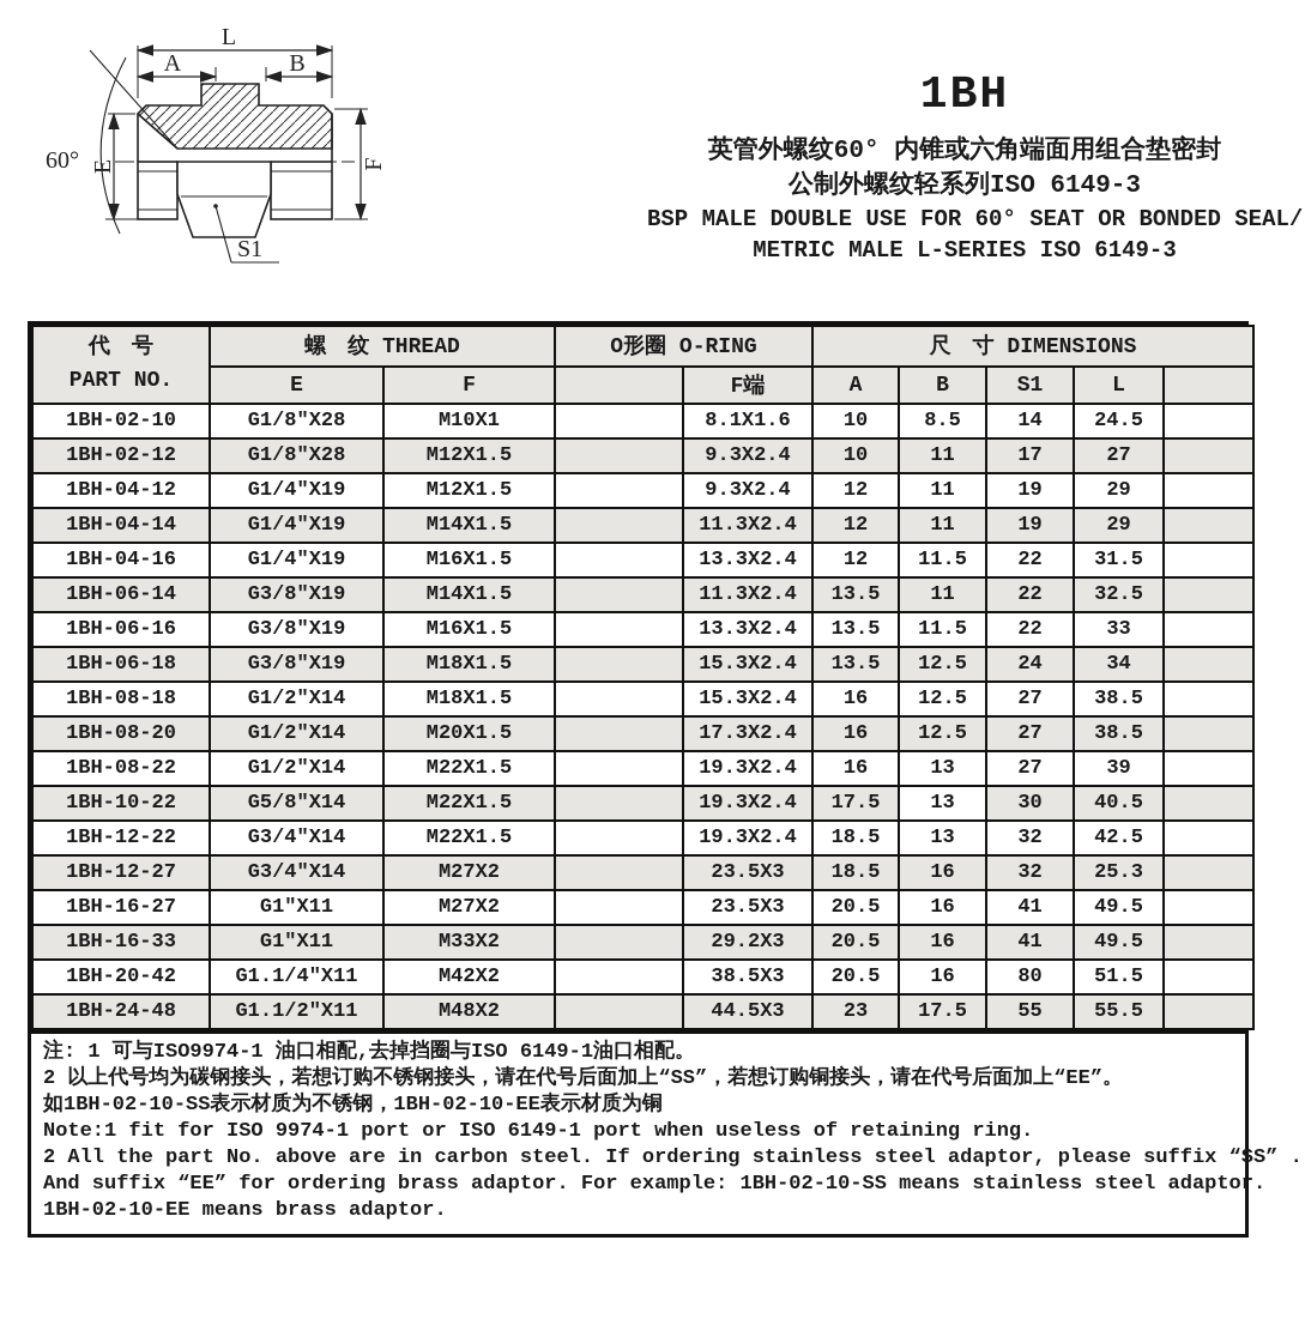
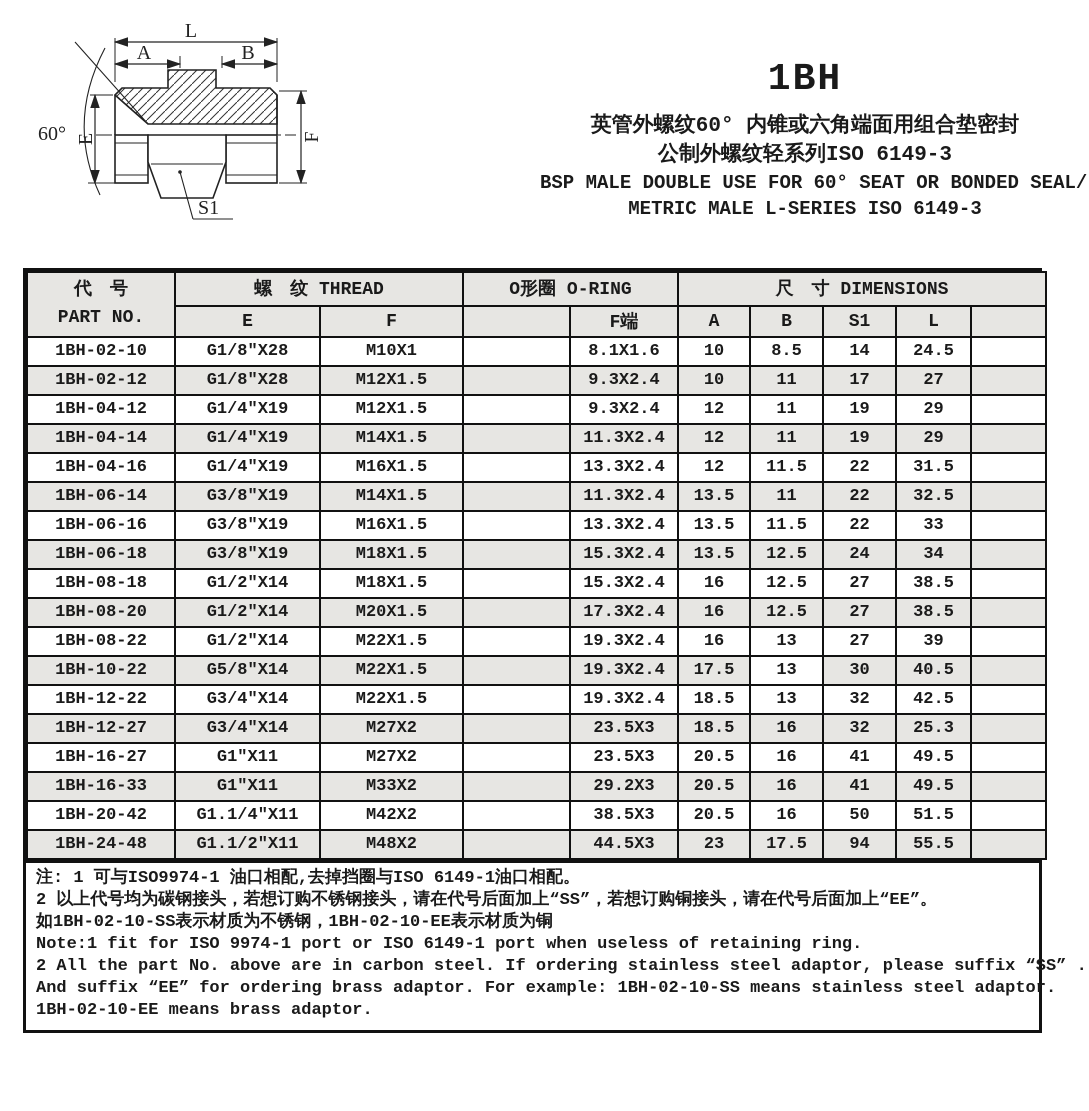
  L
  A
  B
  S1
  60°
  1BH
  英管外螺纹60° 内锥或六角端面用组合垫密封
  公制外螺纹轻系列ISO 6149-3
  BSP MALE DOUBLE USE FOR 60° SEAT OR BONDED SEAL/
  METRIC MALE L-SERIES ISO 6149-3
  代 号 PART NO.	螺 纹 THREAD	O形圈 O-RING	尺 寸 DIMENSIONS
  E	F		F端	A	B	S1	L
  1BH-02-10	G1/8″X28	M10X1		8.1X1.6	10	8.5	14	24.5
  1BH-02-12	G1/8″X28	M12X1.5		9.3X2.4	10	11	17	27
  1BH-04-12	G1/4″X19	M12X1.5		9.3X2.4	12	11	19	29
  1BH-04-14	G1/4″X19	M14X1.5		11.3X2.4	12	11	19	29
  1BH-04-16	G1/4″X19	M16X1.5		13.3X2.4	12	11.5	22	31.5
  1BH-06-14	G3/8″X19	M14X1.5		11.3X2.4	13.5	11	22	32.5
  1BH-06-16	G3/8″X19	M16X1.5		13.3X2.4	13.5	11.5	22	33
  1BH-06-18	G3/8″X19	M18X1.5		15.3X2.4	13.5	12.5	24	34
  1BH-08-18	G1/2″X14	M18X1.5		15.3X2.4	16	12.5	27	38.5
  1BH-08-20	G1/2″X14	M20X1.5		17.3X2.4	16	12.5	27	38.5
  1BH-08-22	G1/2″X14	M22X1.5		19.3X2.4	16	13	27	39
  1BH-10-22	G5/8″X14	M22X1.5		19.3X2.4	17.5	13	30	40.5
  1BH-12-22	G3/4″X14	M22X1.5		19.3X2.4	18.5	13	32	42.5
  1BH-12-27	G3/4″X14	M27X2		23.5X3	18.5	16	32	25.3
  1BH-16-27	G1″X11	M27X2		23.5X3	20.5	16	41	49.5
  1BH-16-33	G1″X11	M33X2		29.2X3	20.5	16	41	49.5
- 1BH-20-42	G1.1/4″X11	M42X2		38.5X3	20.5	16	80	51.5
+ 1BH-20-42	G1.1/4″X11	M42X2		38.5X3	20.5	16	50	51.5
- 1BH-24-48	G1.1/2″X11	M48X2		44.5X3	23	17.5	55	55.5
+ 1BH-24-48	G1.1/2″X11	M48X2		44.5X3	23	17.5	94	55.5
  注: 1 可与ISO9974-1 油口相配,去掉挡圈与ISO 6149-1油口相配。
  2 以上代号均为碳钢接头，若想订购不锈钢接头，请在代号后面加上“SS”，若想订购铜接头，请在代号后面加上“EE”。
  如1BH-02-10-SS表示材质为不锈钢，1BH-02-10-EE表示材质为铜
  Note:1 fit for ISO 9974-1 port or ISO 6149-1 port when useless of retaining ring.
  2 All the part No. above are in carbon steel. If ordering stainless steel adaptor, please suffix “SS” .
  And suffix “EE” for ordering brass adaptor. For example: 1BH-02-10-SS means stainless steel adaptor.
  1BH-02-10-EE means brass adaptor.
